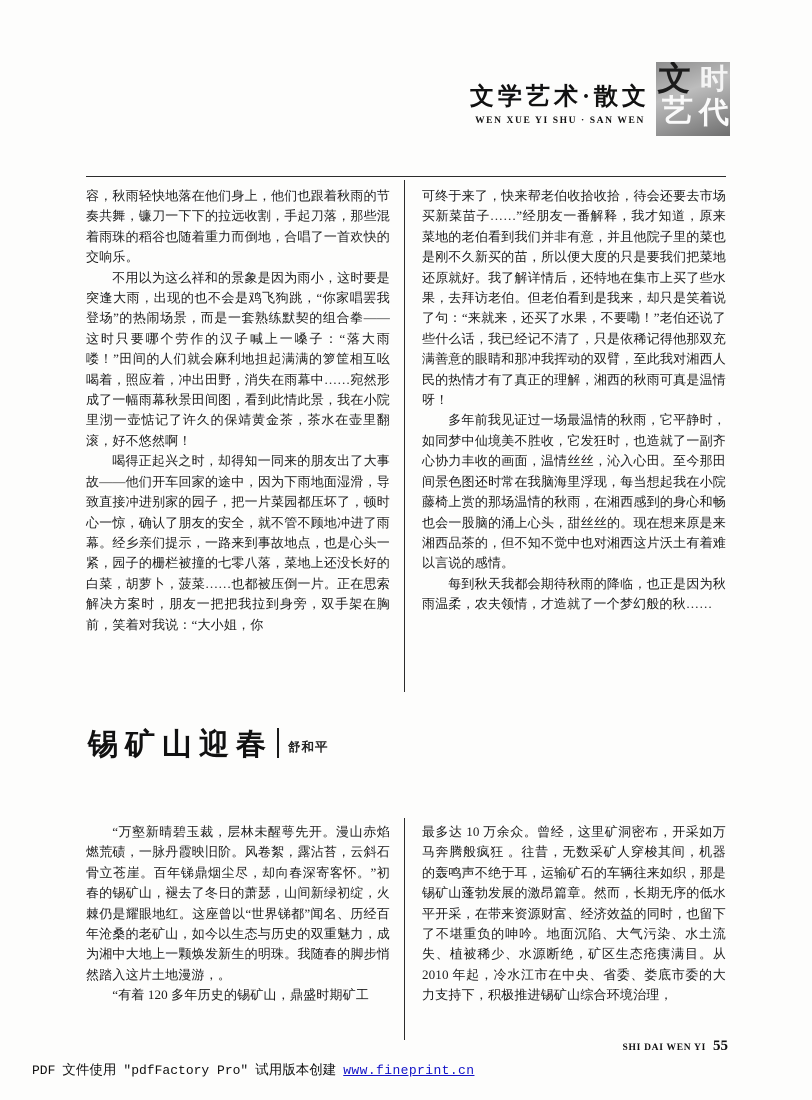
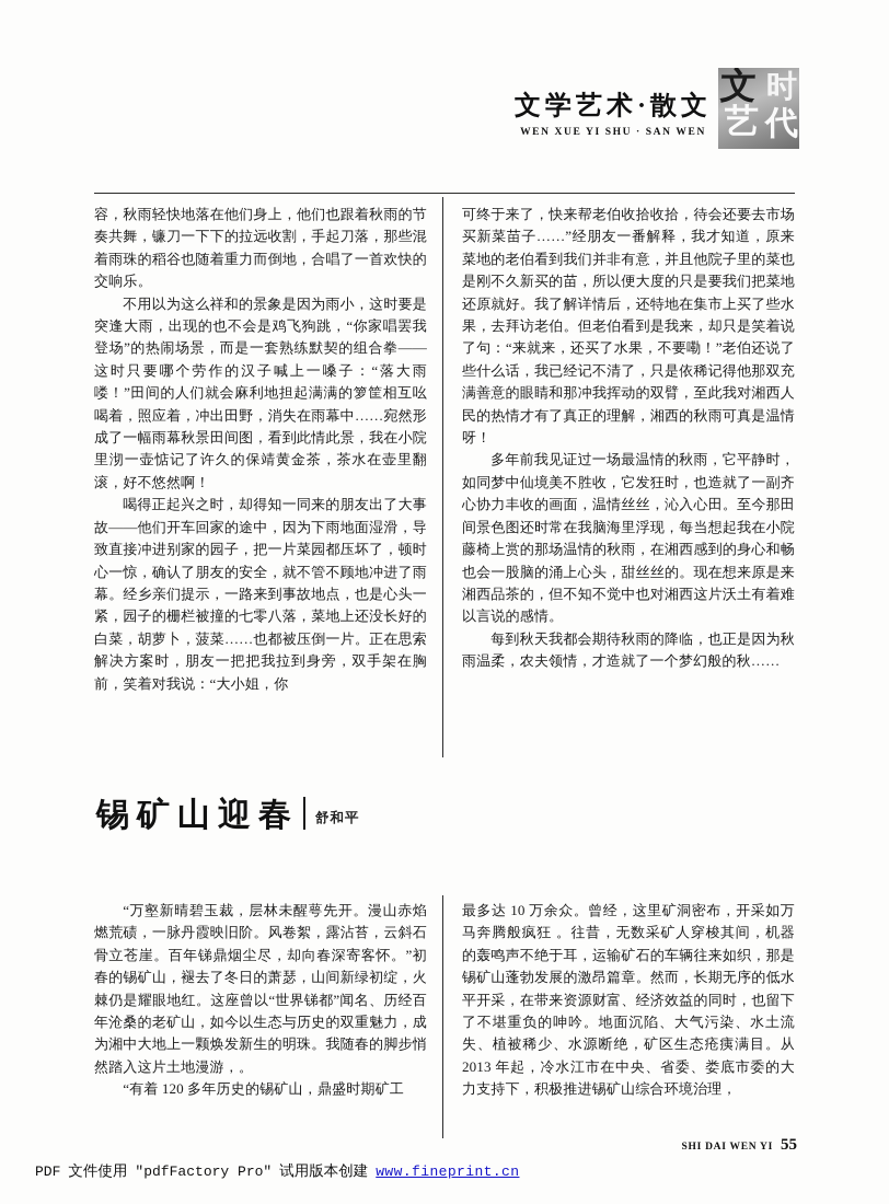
  文学艺术·散文
  WEN XUE YI SHU · SAN WEN
  艺
  时
  代
  容，秋雨轻快地落在他们身上，他们也跟着秋雨的节奏共舞，镰刀一下下的拉远收割，手起刀落，那些混着雨珠的稻谷也随着重力而倒地，合唱了一首欢快的交响乐。
  不用以为这么祥和的景象是因为雨小，这时要是突逢大雨，出现的也不会是鸡飞狗跳，“你家唱罢我登场”的热闹场景，而是一套熟练默契的组合拳——这时只要哪个劳作的汉子喊上一嗓子：“落大雨喽！”田间的人们就会麻利地担起满满的箩筐相互吆喝着，照应着，冲出田野，消失在雨幕中……宛然形成了一幅雨幕秋景田间图，看到此情此景，我在小院里沏一壶惦记了许久的保靖黄金茶，茶水在壶里翻滚，好不悠然啊！
  喝得正起兴之时，却得知一同来的朋友出了大事故——他们开车回家的途中，因为下雨地面湿滑，导致直接冲进别家的园子，把一片菜园都压坏了，顿时心一惊，确认了朋友的安全，就不管不顾地冲进了雨幕。经乡亲们提示，一路来到事故地点，也是心头一紧，园子的栅栏被撞的七零八落，菜地上还没长好的白菜，胡萝卜，菠菜……也都被压倒一片。正在思索解决方案时，朋友一把把我拉到身旁，双手架在胸前，笑着对我说：“大小姐，你
  可终于来了，快来帮老伯收拾收拾，待会还要去市场买新菜苗子……”经朋友一番解释，我才知道，原来菜地的老伯看到我们并非有意，并且他院子里的菜也是刚不久新买的苗，所以便大度的只是要我们把菜地还原就好。我了解详情后，还特地在集市上买了些水果，去拜访老伯。但老伯看到是我来，却只是笑着说了句：“来就来，还买了水果，不要嘞！”老伯还说了些什么话，我已经记不清了，只是依稀记得他那双充满善意的眼睛和那冲我挥动的双臂，至此我对湘西人民的热情才有了真正的理解，湘西的秋雨可真是温情呀！
  多年前我见证过一场最温情的秋雨，它平静时，如同梦中仙境美不胜收，它发狂时，也造就了一副齐心协力丰收的画面，温情丝丝，沁入心田。至今那田间景色图还时常在我脑海里浮现，每当想起我在小院藤椅上赏的那场温情的秋雨，在湘西感到的身心和畅也会一股脑的涌上心头，甜丝丝的。现在想来原是来湘西品茶的，但不知不觉中也对湘西这片沃土有着难以言说的感情。
  每到秋天我都会期待秋雨的降临，也正是因为秋雨温柔，农夫领情，才造就了一个梦幻般的秋……
  锡矿山迎春
  舒和平
  “万壑新晴碧玉裁，层林未醒萼先开。漫山赤焰燃荒碛，一脉丹霞映旧阶。风卷絮，露沾苔，云斜石骨立苍崖。百年锑鼎烟尘尽，却向春深寄客怀。”初春的锡矿山，褪去了冬日的萧瑟，山间新绿初绽，火棘仍是耀眼地红。这座曾以“世界锑都”闻名、历经百年沧桑的老矿山，如今以生态与历史的双重魅力，成为湘中大地上一颗焕发新生的明珠。我随春的脚步悄然踏入这片土地漫游，。
  “有着 120 多年历史的锡矿山，鼎盛时期矿工
- 最多达 10 万余众。曾经，这里矿洞密布，开采如万马奔腾般疯狂 。往昔，无数采矿人穿梭其间，机器的轰鸣声不绝于耳，运输矿石的车辆往来如织，那是锡矿山蓬勃发展的激昂篇章。然而，长期无序的低水平开采，在带来资源财富、经济效益的同时，也留下了不堪重负的呻吟。地面沉陷、大气污染、水土流失、植被稀少、水源断绝，矿区生态疮痍满目。从 2010 年起，冷水江市在中央、省委、娄底市委的大力支持下，积极推进锡矿山综合环境治理，
+ 最多达 10 万余众。曾经，这里矿洞密布，开采如万马奔腾般疯狂 。往昔，无数采矿人穿梭其间，机器的轰鸣声不绝于耳，运输矿石的车辆往来如织，那是锡矿山蓬勃发展的激昂篇章。然而，长期无序的低水平开采，在带来资源财富、经济效益的同时，也留下了不堪重负的呻吟。地面沉陷、大气污染、水土流失、植被稀少、水源断绝，矿区生态疮痍满目。从 2013 年起，冷水江市在中央、省委、娄底市委的大力支持下，积极推进锡矿山综合环境治理，
  SHI DAI WEN YI
  55
  PDF
  文件使用
  "pdfFactory Pro"
  试用版本创建
  www.fineprint.cn
